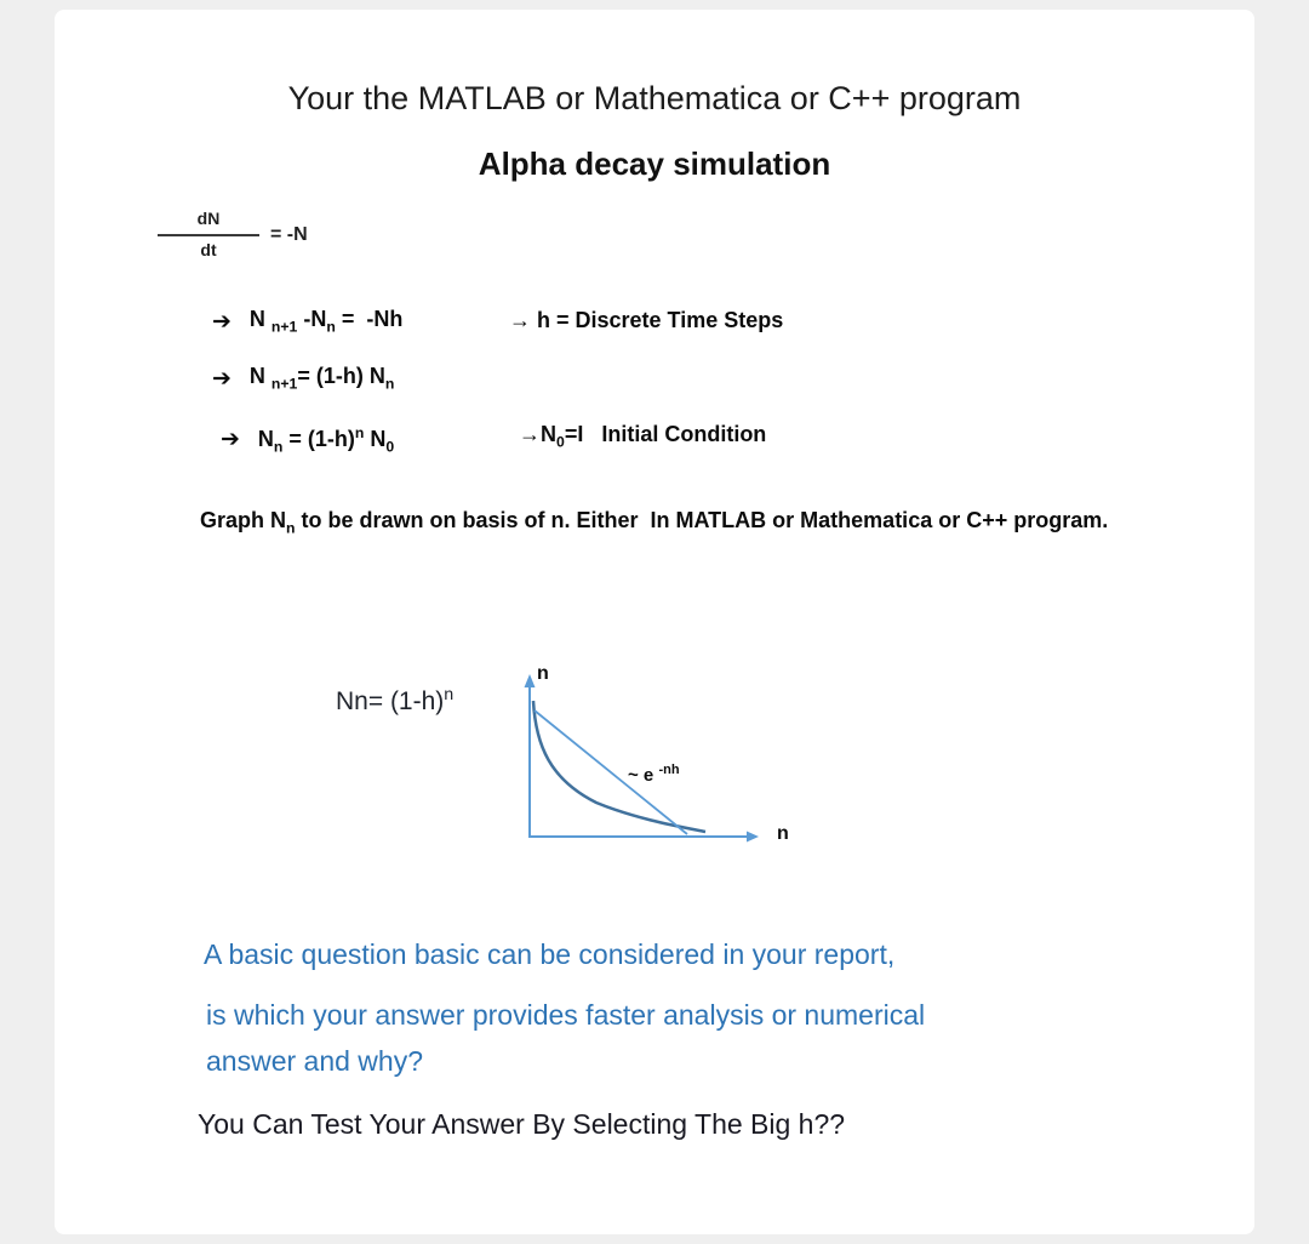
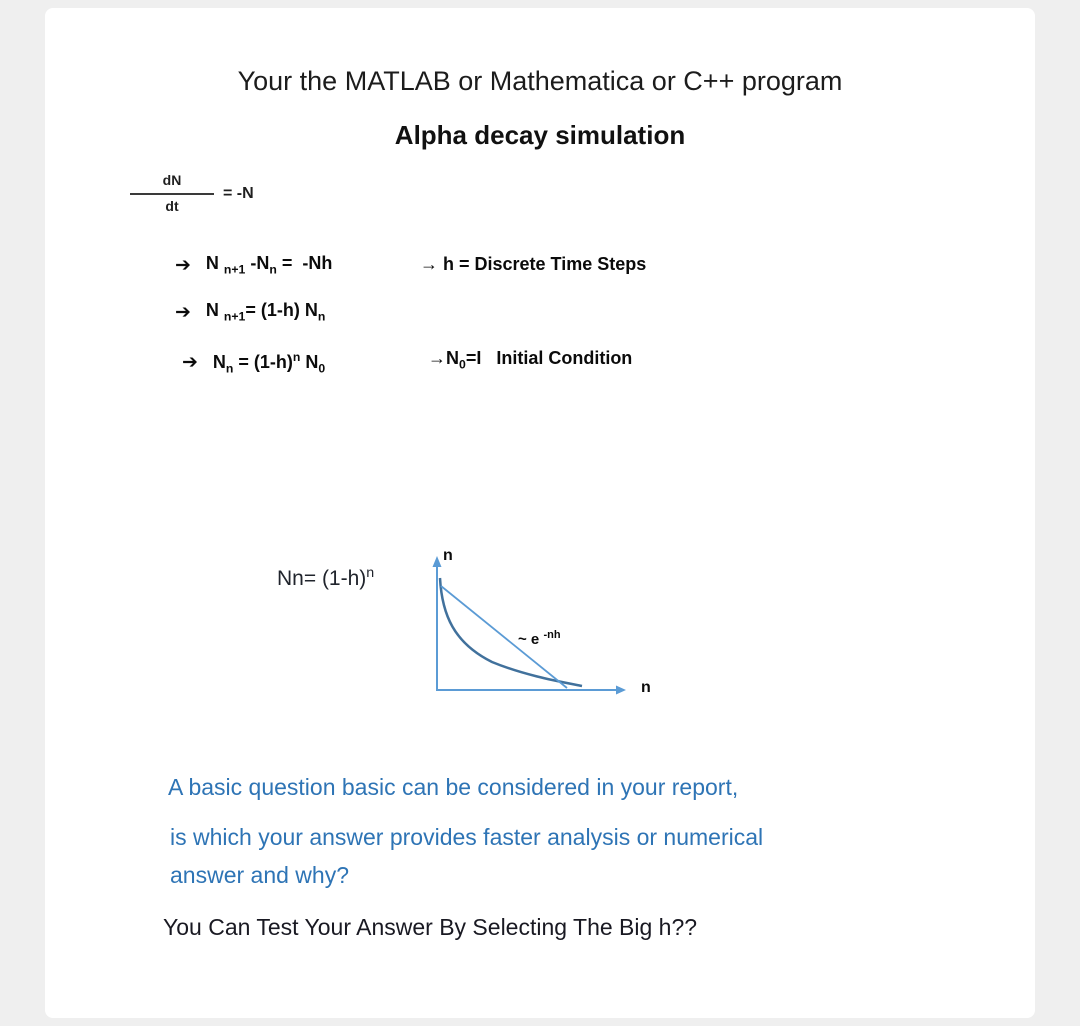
  Your the MATLAB or Mathematica or C++ program
  Alpha decay simulation
  dN
  dt
  = -N
  ➔
  N n+1 -Nn = -Nh
  → h = Discrete Time Steps
  ➔
  N n+1= (1-h) Nn
  ➔
  Nn = (1-h)n N0
  →N0=I Initial Condition
- Graph Nn to be drawn on basis of n. Either In MATLAB or Mathematica or C++ program.
  Nn= (1-h)n
  n
  n
  ~ e -nh
  A basic question basic can be considered in your report,
  is which your answer provides faster analysis or numerical
  answer and why?
  You Can Test Your Answer By Selecting The Big h??
